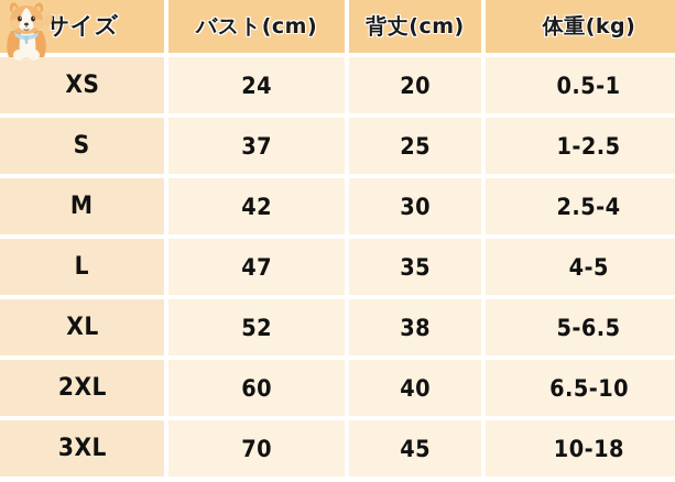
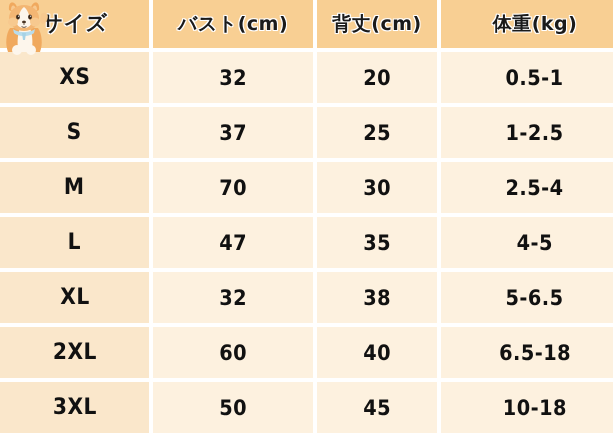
  サイズ	バスト(cm)	背丈(cm)	体重(kg)
- XS	24	20	0.5-1
+ XS	32	20	0.5-1
  S	37	25	1-2.5
- M	42	30	2.5-4
+ M	70	30	2.5-4
  L	47	35	4-5
- XL	52	38	5-6.5
+ XL	32	38	5-6.5
- 2XL	60	40	6.5-10
+ 2XL	60	40	6.5-18
- 3XL	70	45	10-18
+ 3XL	50	45	10-18
